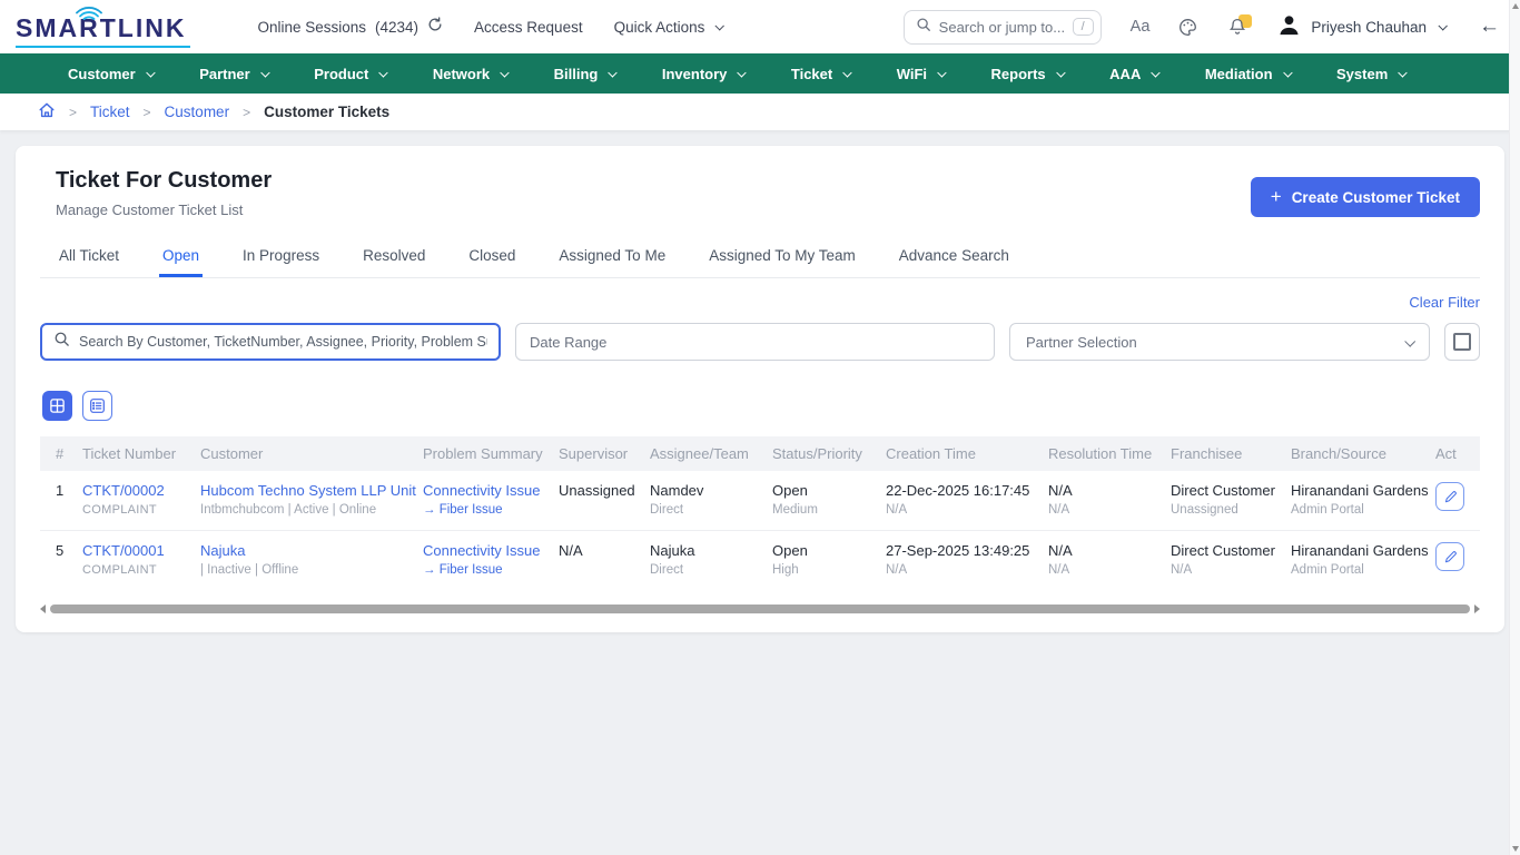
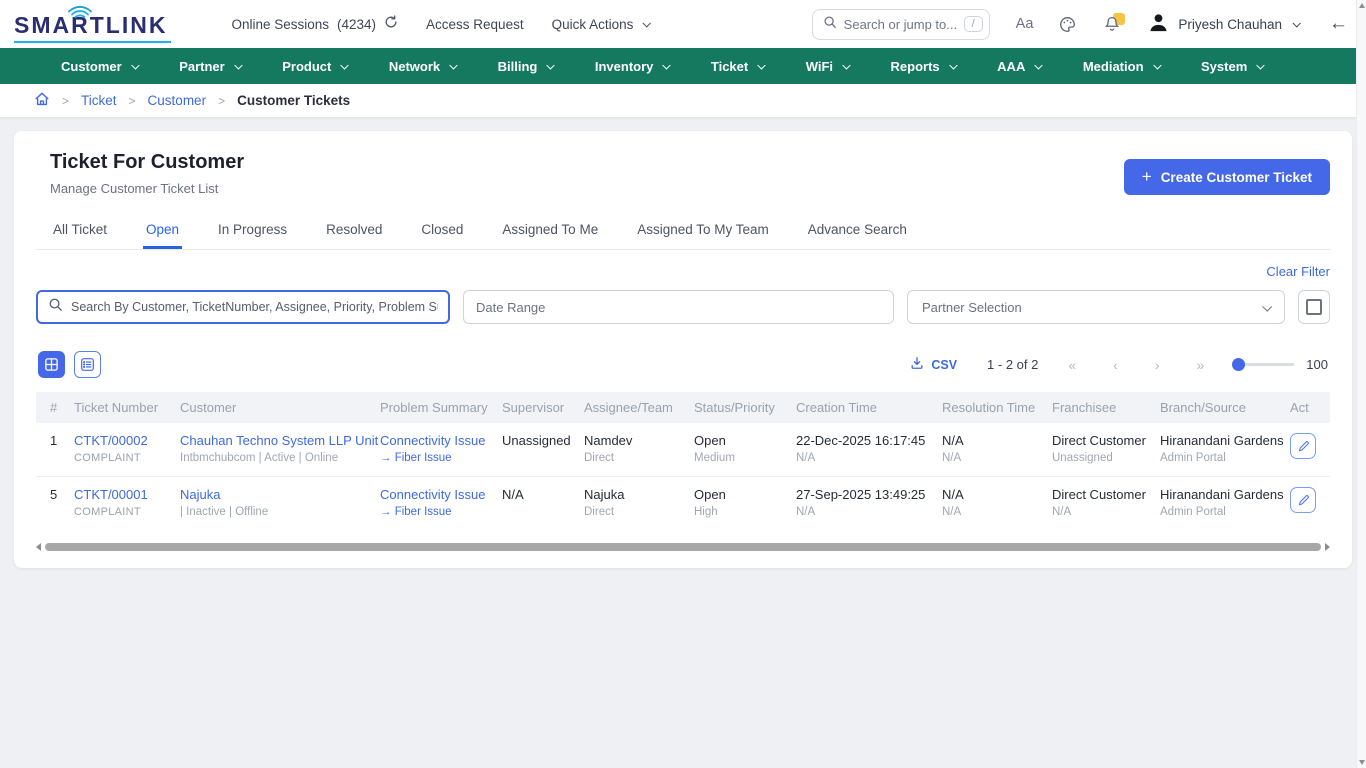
  SMARTLINK
  Online Sessions
  (4234)
  Access Request
  Quick Actions
  Search or jump to...
  /
  Aa
  Priyesh Chauhan
  ←
  Customer
  Partner
  Product
  Network
  Billing
  Inventory
  Ticket
  WiFi
  Reports
  AAA
  Mediation
  System
  >
  Ticket
  >
  Customer
  >
  Customer Tickets
  Ticket For Customer
  Manage Customer Ticket List
  +
  Create Customer Ticket
  All Ticket
  Open
  In Progress
  Resolved
  Closed
  Assigned To Me
  Assigned To My Team
  Advance Search
  Clear Filter
  Search By Customer, TicketNumber, Assignee, Priority, Problem S
  Date Range
  Partner Selection
+ CSV
+ 1 - 2 of 2
+ «
+ ‹
+ ›
+ »
+ 100
  #	Ticket Number	Customer	Problem Summary	Supervisor	Assignee/Team	Status/Priority	Creation Time	Resolution Time	Franchisee	Branch/Source	Act
- 1	CTKT/00002 COMPLAINT	Hubcom Techno System LLP Unit Intbmchubcom | Active | Online	Connectivity Issue → Fiber Issue	Unassigned	Namdev Direct	Open Medium	22-Dec-2025 16:17:45 N/A	N/A N/A	Direct Customer Unassigned	Hiranandani Gardens Admin Portal
+ 1	CTKT/00002 COMPLAINT	Chauhan Techno System LLP Unit Intbmchubcom | Active | Online	Connectivity Issue → Fiber Issue	Unassigned	Namdev Direct	Open Medium	22-Dec-2025 16:17:45 N/A	N/A N/A	Direct Customer Unassigned	Hiranandani Gardens Admin Portal
  5	CTKT/00001 COMPLAINT	Najuka | Inactive | Offline	Connectivity Issue → Fiber Issue	N/A	Najuka Direct	Open High	27-Sep-2025 13:49:25 N/A	N/A N/A	Direct Customer N/A	Hiranandani Gardens Admin Portal
